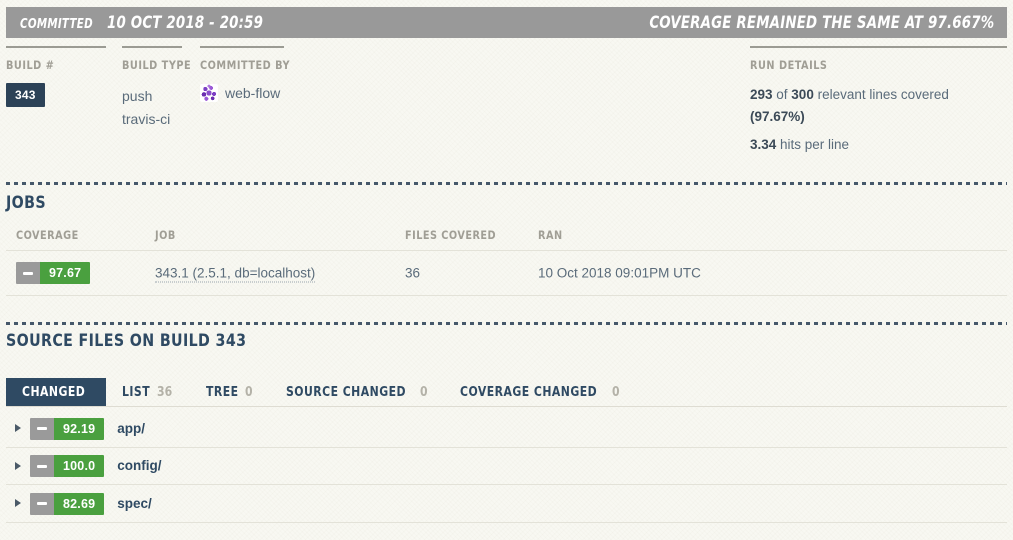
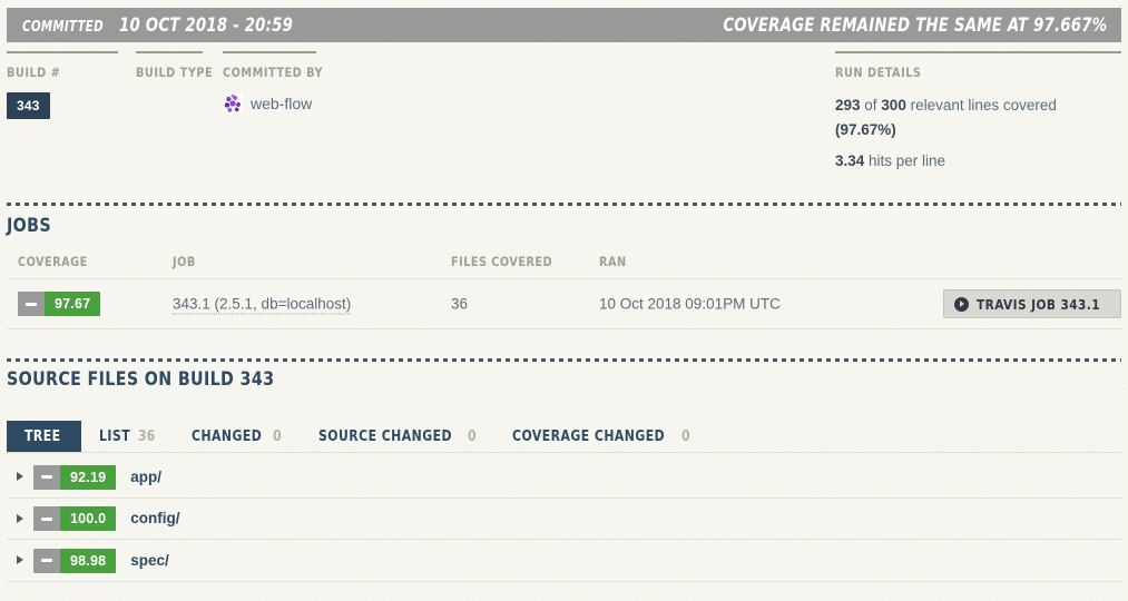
  COMMITTED
  10 OCT 2018 - 20:59
  COVERAGE REMAINED THE SAME AT 97.667%
  BUILD #
  343
  BUILD TYPE
- push
- travis-ci
  COMMITTED BY
  web-flow
  RUN DETAILS
  293 of 300 relevant lines covered (97.67%)
  3.34 hits per line
  JOBS
  COVERAGE
  JOB
  FILES COVERED
  RAN
  97.67
  343.1 (2.5.1, db=localhost)
  36
  10 Oct 2018 09:01PM UTC
+ TRAVIS JOB 343.1
  SOURCE FILES ON BUILD 343
- CHANGED
+ TREE
  LIST
  36
- TREE
+ CHANGED
  0
  SOURCE CHANGED
  0
  COVERAGE CHANGED
  0
  92.19
  app/
  100.0
  config/
- 82.69
+ 98.98
  spec/
